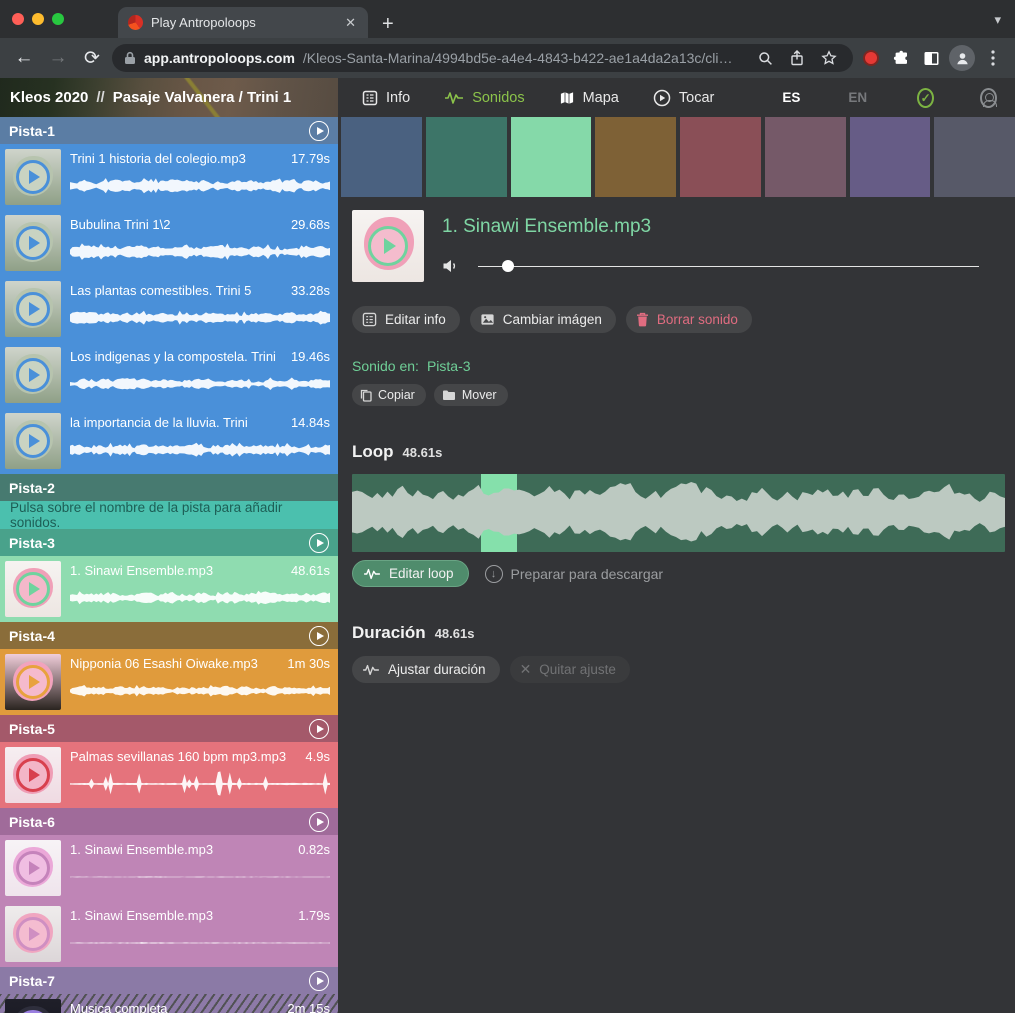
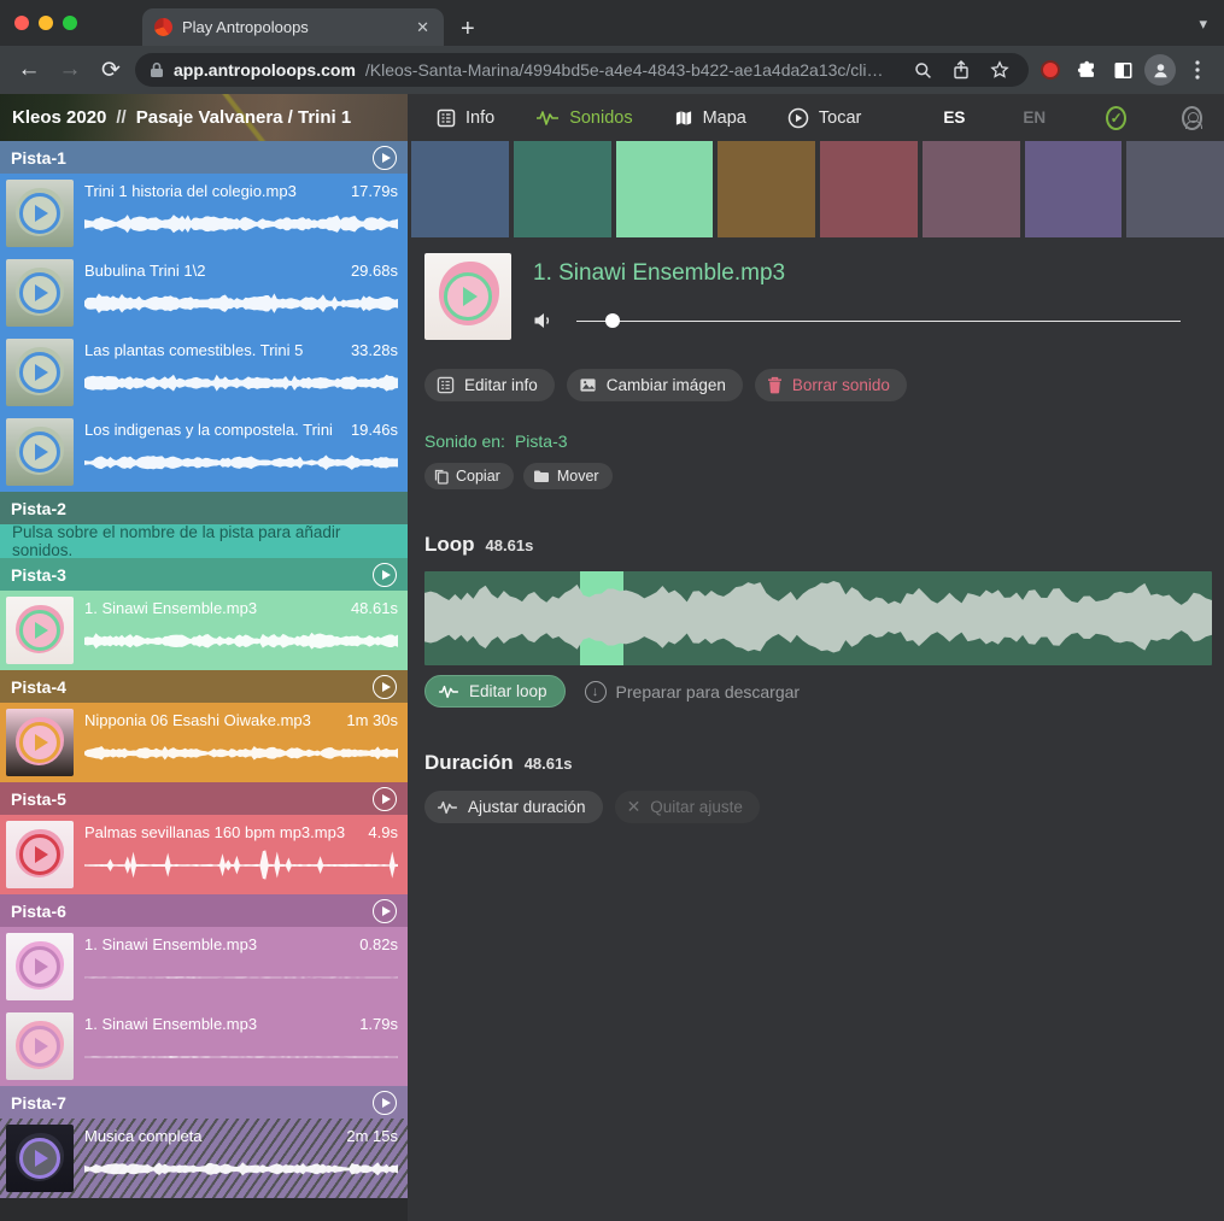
  Play Antropoloops
  ✕
  +
  ▾
  ←
  →
  ⟳
  app.antropoloops.com
  /Kleos-Santa-Marina/4994bd5e-a4e4-4843-b422-ae1a4da2a13c/cli…
  Kleos 2020
  //
  Pasaje Valvanera / Trini 1
  Pista-1
  Trini 1 historia del colegio.mp3
  17.79s
  Bubulina Trini 1\2
  29.68s
  Las plantas comestibles. Trini 5
  33.28s
  Los indigenas y la compostela. Trini
  19.46s
- la importancia de la lluvia. Trini
- 14.84s
  Pista-2
  Pulsa sobre el nombre de la pista para añadir sonidos.
  Pista-3
  1. Sinawi Ensemble.mp3
  48.61s
  Pista-4
  Nipponia 06 Esashi Oiwake.mp3
  1m 30s
  Pista-5
  Palmas sevillanas 160 bpm mp3.mp3
  4.9s
  Pista-6
  1. Sinawi Ensemble.mp3
  0.82s
  1. Sinawi Ensemble.mp3
  1.79s
  Pista-7
  Musica completa
  2m 15s
  Info
  Sonidos
  Mapa
  Tocar
  ES
  EN
  ✓
  1. Sinawi Ensemble.mp3
  Editar info
  Cambiar imágen
  Borrar sonido
  Sonido en:
  Pista-3
  Copiar
  Mover
  Loop
  48.61s
  Editar loop
  ↓
  Preparar para descargar
  Duración
  48.61s
  Ajustar duración
  ✕
  Quitar ajuste
